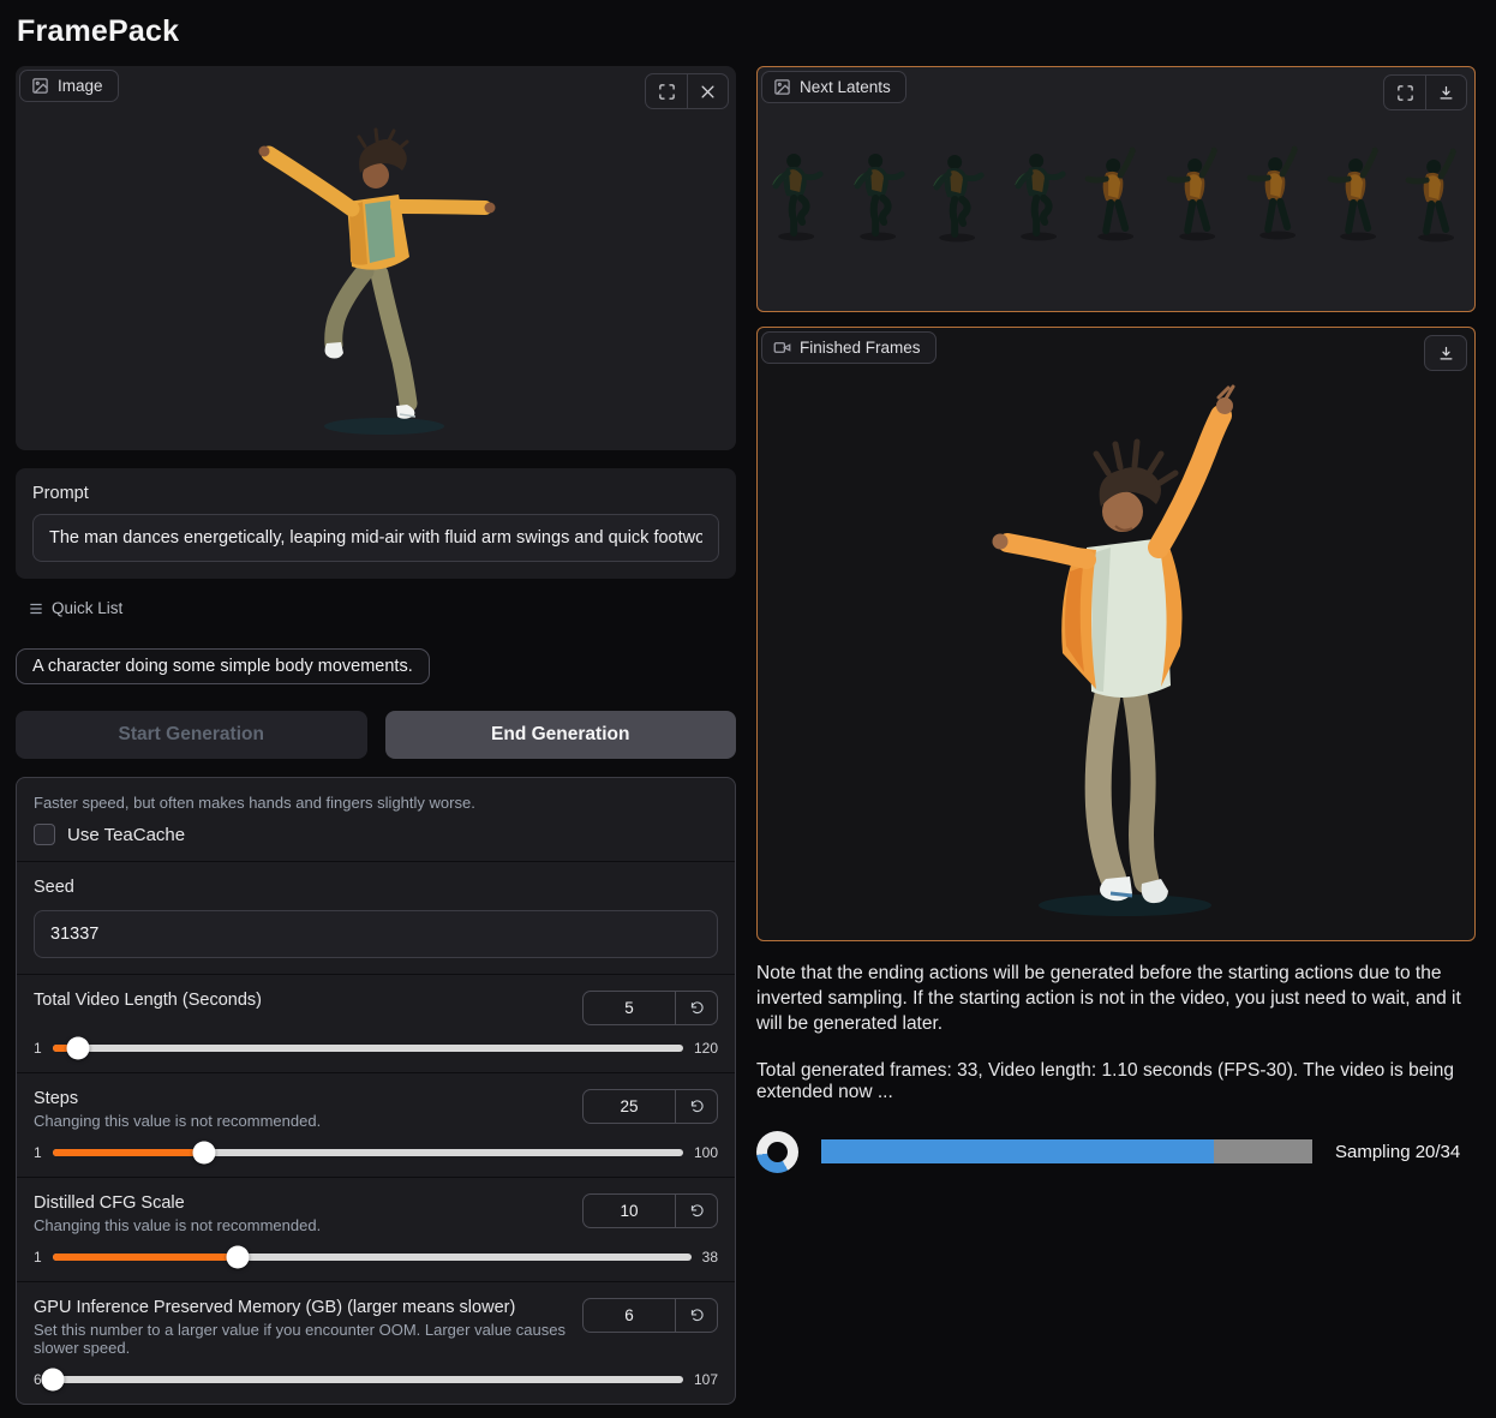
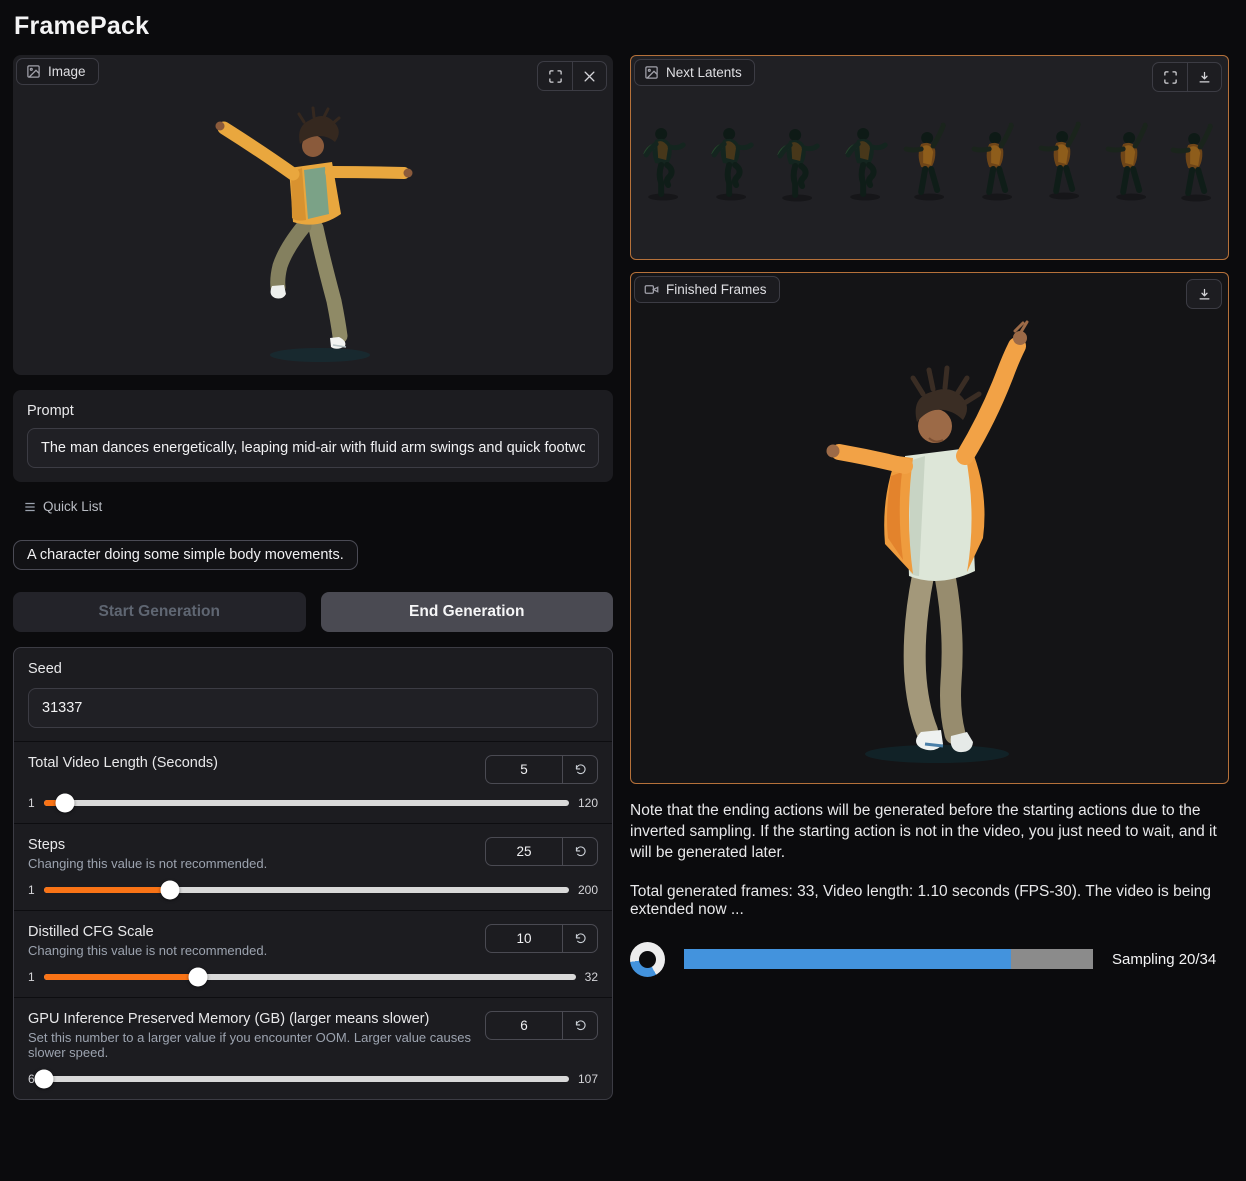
  FramePack
  Image
  Prompt
  The man dances energetically, leaping mid-air with fluid arm swings and quick footwo
  Quick List
  A character doing some simple body movements.
  Start Generation
  End Generation
- Faster speed, but often makes hands and fingers slightly worse.
- Use TeaCache
  Seed
  31337
  Total Video Length (Seconds)
  5
  1
  120
  Steps
  Changing this value is not recommended.
  25
  1
- 100
+ 200
  Distilled CFG Scale
  Changing this value is not recommended.
  10
  1
- 38
+ 32
  GPU Inference Preserved Memory (GB) (larger means slower)
  Set this number to a larger value if you encounter OOM. Larger value causes slower speed.
  6
  6
  107
  Next Latents
  Finished Frames
  Note that the ending actions will be generated before the starting actions due to the inverted sampling. If the starting action is not in the video, you just need to wait, and it will be generated later.
  Total generated frames: 33, Video length: 1.10 seconds (FPS-30). The video is being extended now ...
  Sampling 20/34
